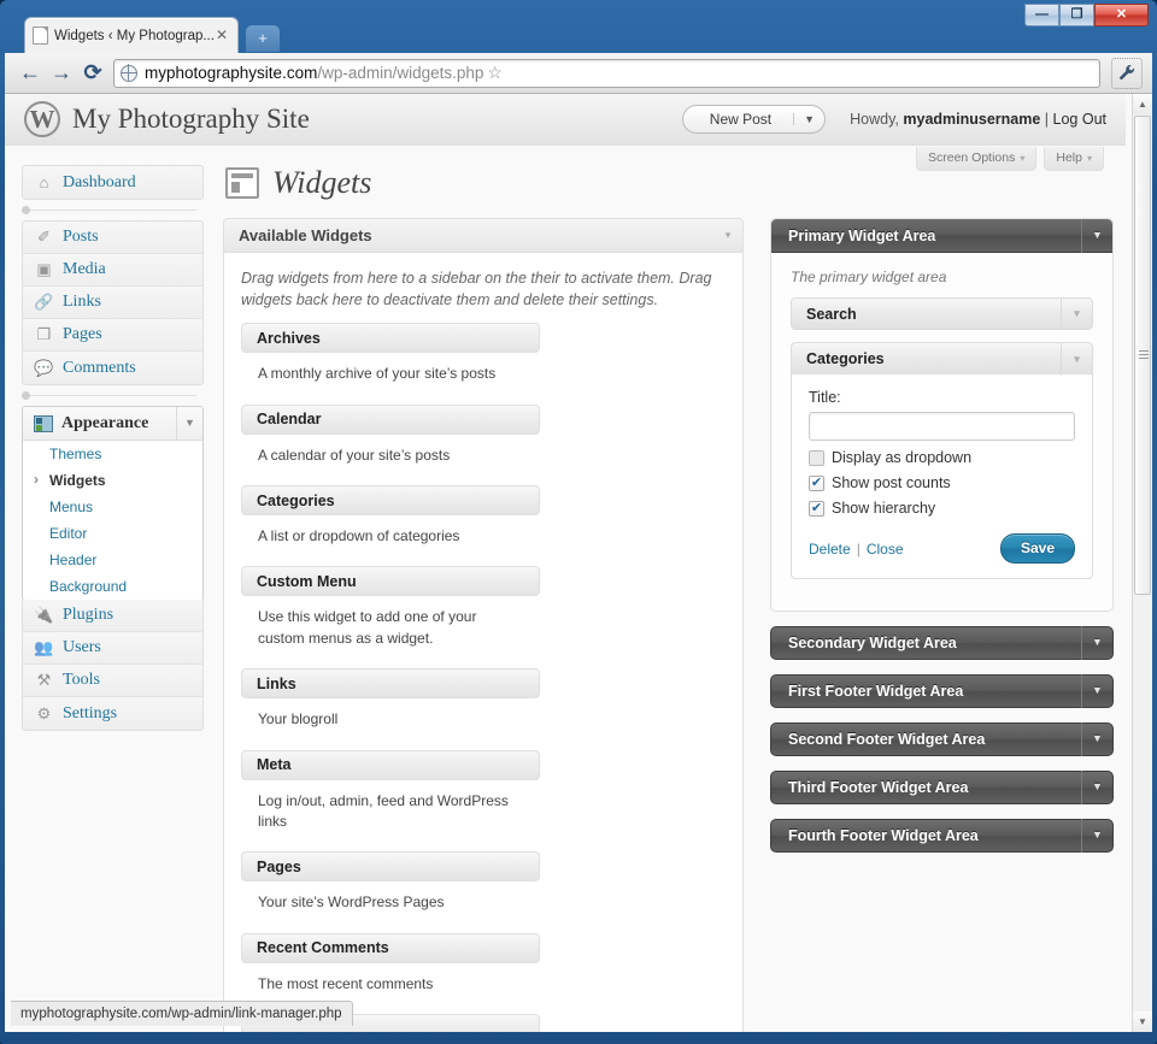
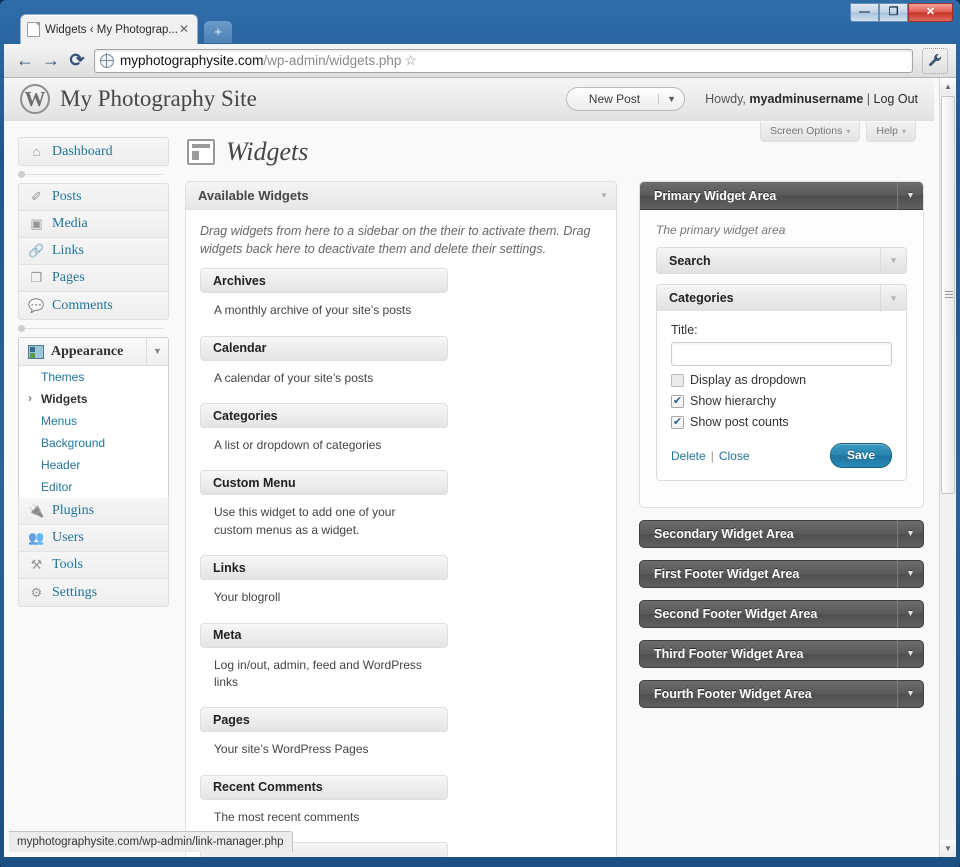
  —
  ❐
  ✕
  Widgets ‹ My Photograp...
  ✕
  +
  ←
  →
  ⟳
  myphotographysite.com/wp-admin/widgets.php
  ☆
  W
  My Photography Site
  New Post
  ▼
  Howdy, myadminusername | Log Out
  Screen Options ▾
  Help ▾
  ⌂
  Dashboard
  ✐
  Posts
  ▣
  Media
  🔗
  Links
  ❐
  Pages
  💬
  Comments
  Appearance
  ▼
  Themes
  Widgets
  Menus
- Editor
+ Background
  Header
- Background
+ Editor
  🔌
  Plugins
  👥
  Users
  ⚒
  Tools
  ⚙
  Settings
  Widgets
  Available Widgets
  ▾
  Drag widgets from here to a sidebar on the their to activate them. Drag widgets back here to deactivate them and delete their settings.
  Archives
  A monthly archive of your site’s posts
  Calendar
  A calendar of your site’s posts
  Categories
  A list or dropdown of categories
  Custom Menu
  Use this widget to add one of your custom menus as a widget.
  Links
  Your blogroll
  Meta
  Log in/out, admin, feed and WordPress links
  Pages
  Your site’s WordPress Pages
  Recent Comments
  The most recent comments
  Primary Widget Area
  ▼
  The primary widget area
  Search
  ▾
  Categories
  ▾
  Title:
  Display as dropdown
  ✔
- Show post counts
+ Show hierarchy
  ✔
- Show hierarchy
+ Show post counts
  Delete
  |
  Close
  Save
  Secondary Widget Area
  ▼
  First Footer Widget Area
  ▼
  Second Footer Widget Area
  ▼
  Third Footer Widget Area
  ▼
  Fourth Footer Widget Area
  ▼
  ▲
  ▼
  myphotographysite.com/wp-admin/link-manager.php
